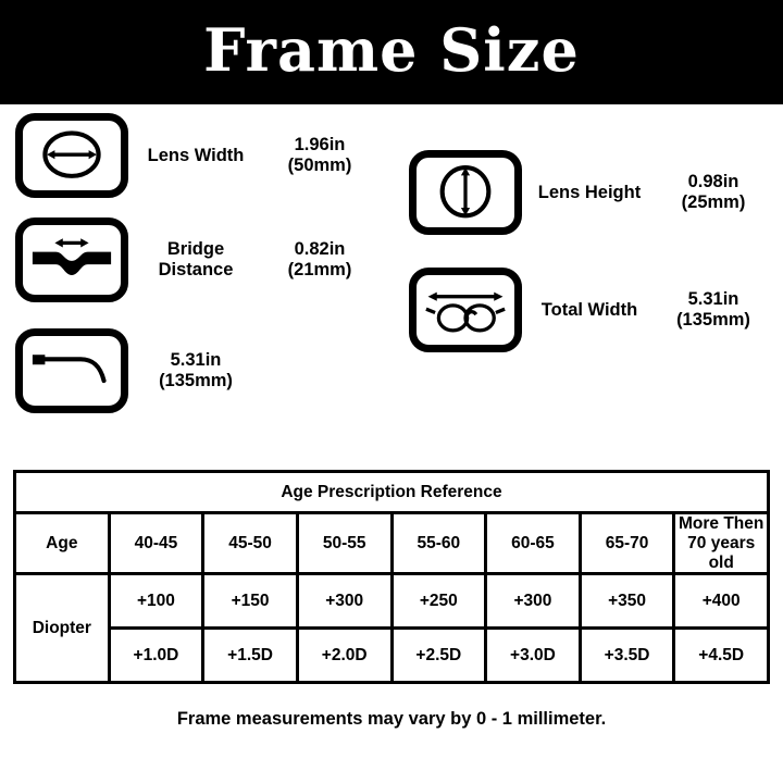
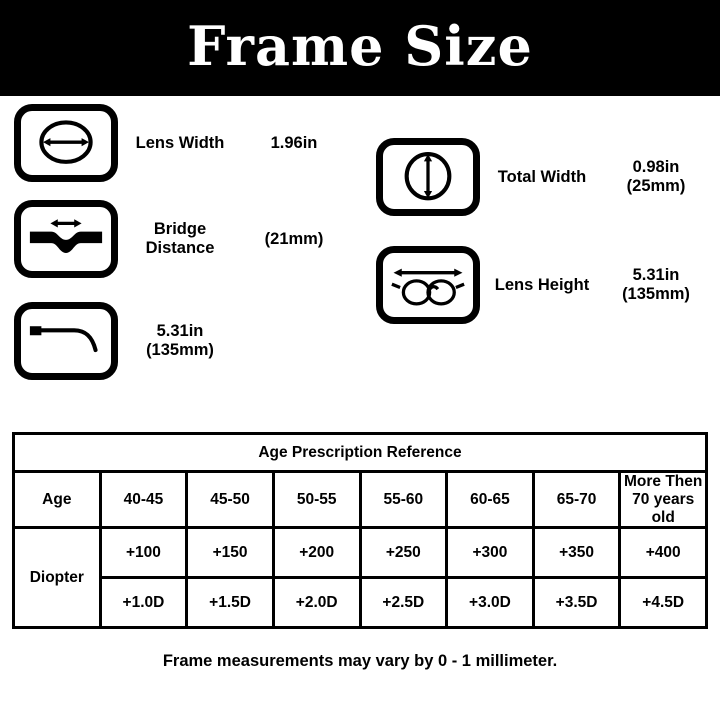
  Frame Size
  Lens Width
  1.96in
- (50mm)
  Bridge
  Distance
- 0.82in
  (21mm)
  5.31in
  (135mm)
- Lens Height
+ Total Width
  0.98in
  (25mm)
- Total Width
+ Lens Height
  5.31in
  (135mm)
  Age Prescription Reference
  Age	40-45	45-50	50-55	55-60	60-65	65-70	More Then 70 years old
- Diopter	+100	+150	+300	+250	+300	+350	+400
+ Diopter	+100	+150	+200	+250	+300	+350	+400
  +1.0D	+1.5D	+2.0D	+2.5D	+3.0D	+3.5D	+4.5D
  Frame measurements may vary by 0 - 1 millimeter.
